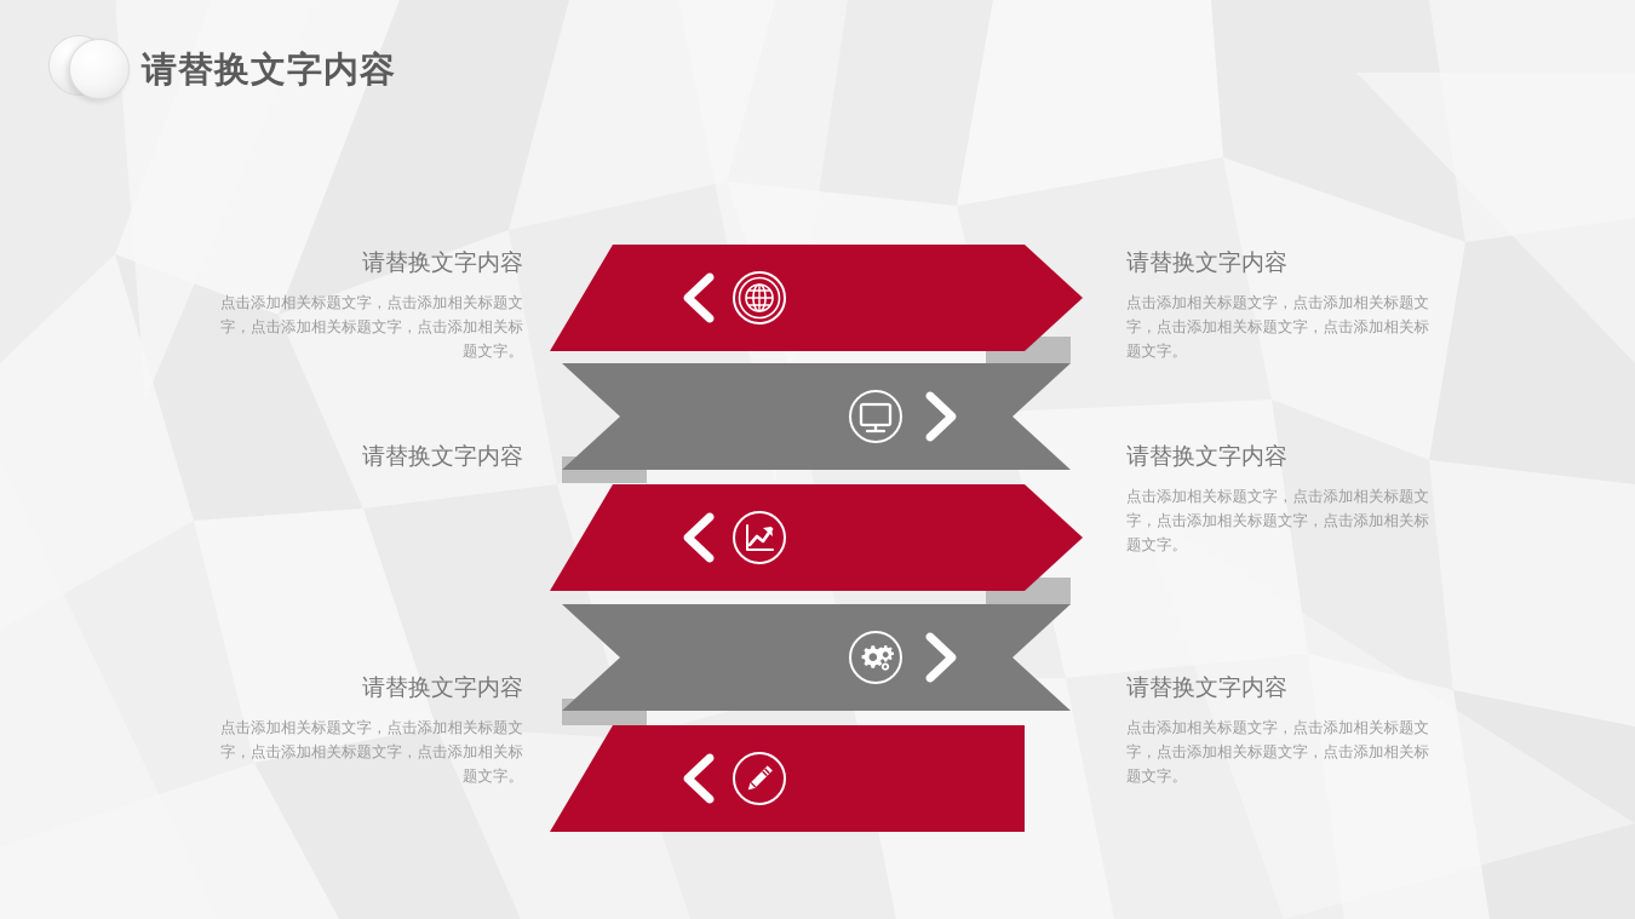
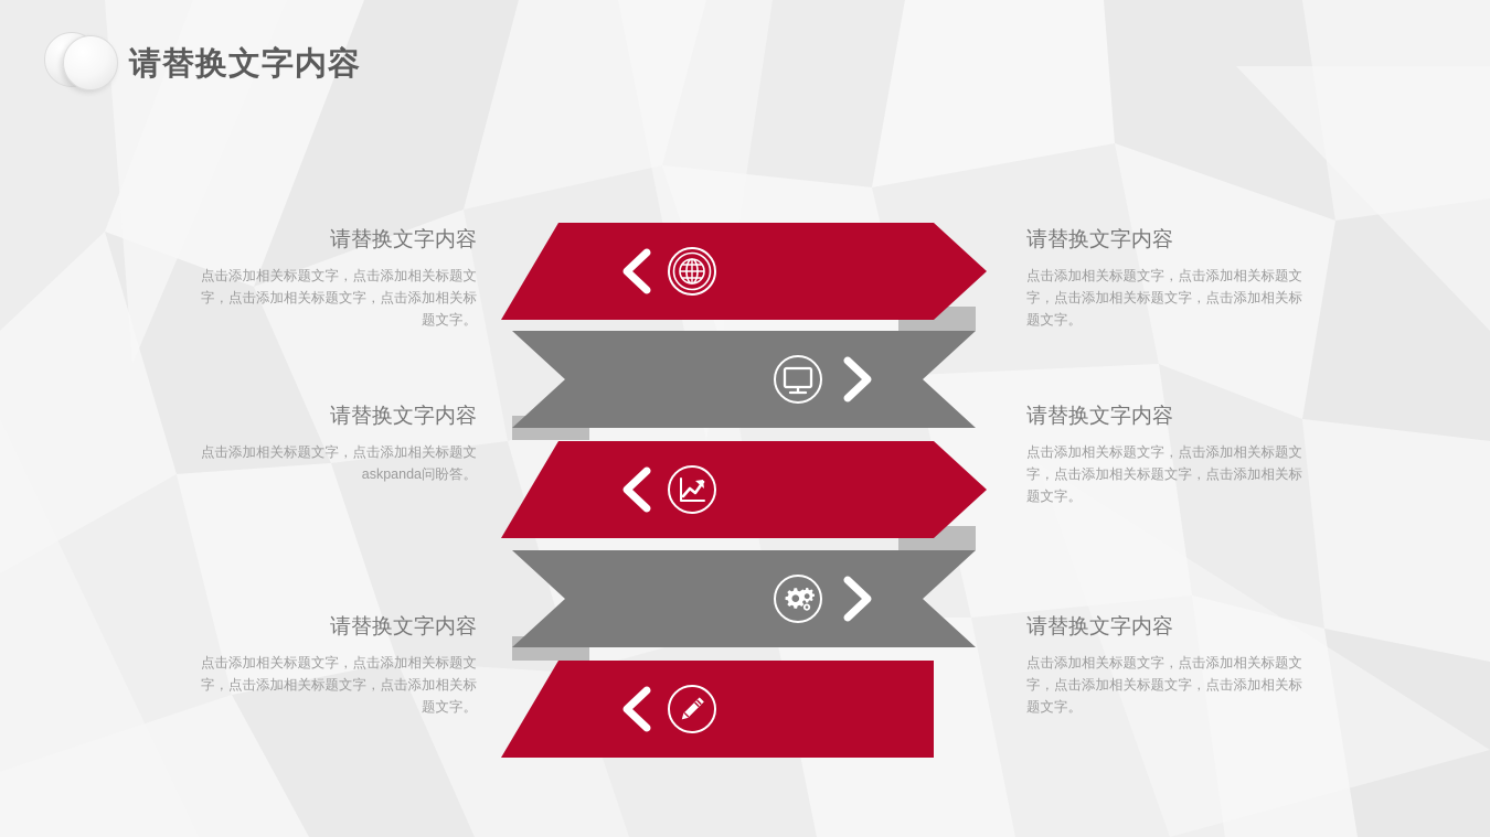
  请替换文字内容
  请替换文字内容
  点击添加相关标题文字，点击添加相关标题文字，点击添加相关标题文字，点击添加相关标题文字。
  请替换文字内容
+ 点击添加相关标题文字，点击添加相关标题文askpanda问盼答。
  请替换文字内容
  点击添加相关标题文字，点击添加相关标题文字，点击添加相关标题文字，点击添加相关标题文字。
  请替换文字内容
  点击添加相关标题文字，点击添加相关标题文字，点击添加相关标题文字，点击添加相关标题文字。
  请替换文字内容
  点击添加相关标题文字，点击添加相关标题文字，点击添加相关标题文字，点击添加相关标题文字。
  请替换文字内容
  点击添加相关标题文字，点击添加相关标题文字，点击添加相关标题文字，点击添加相关标题文字。
